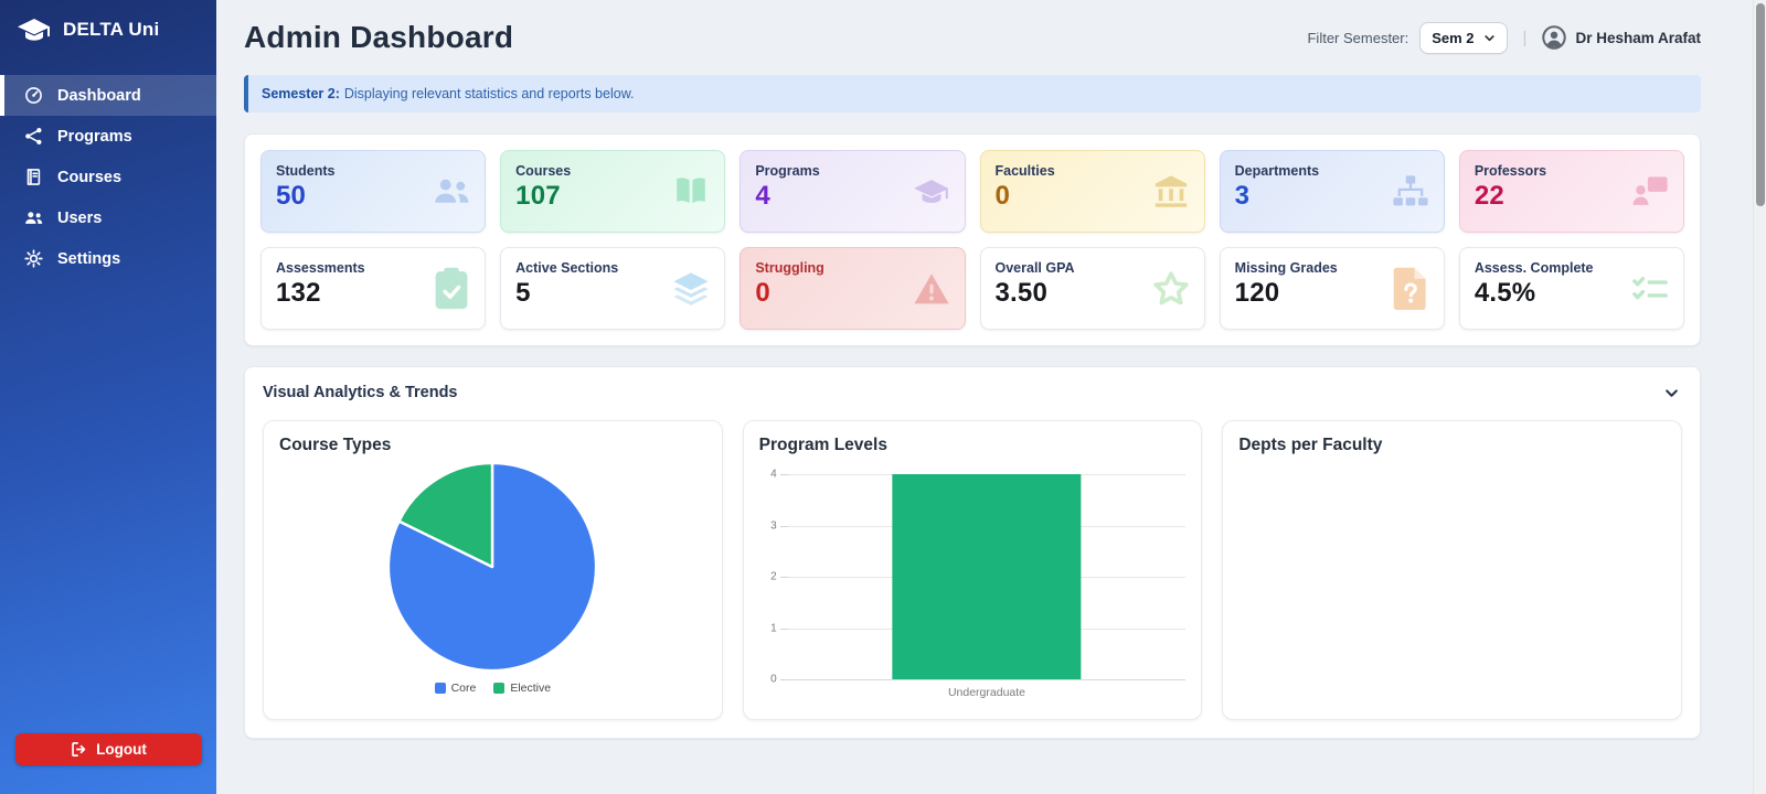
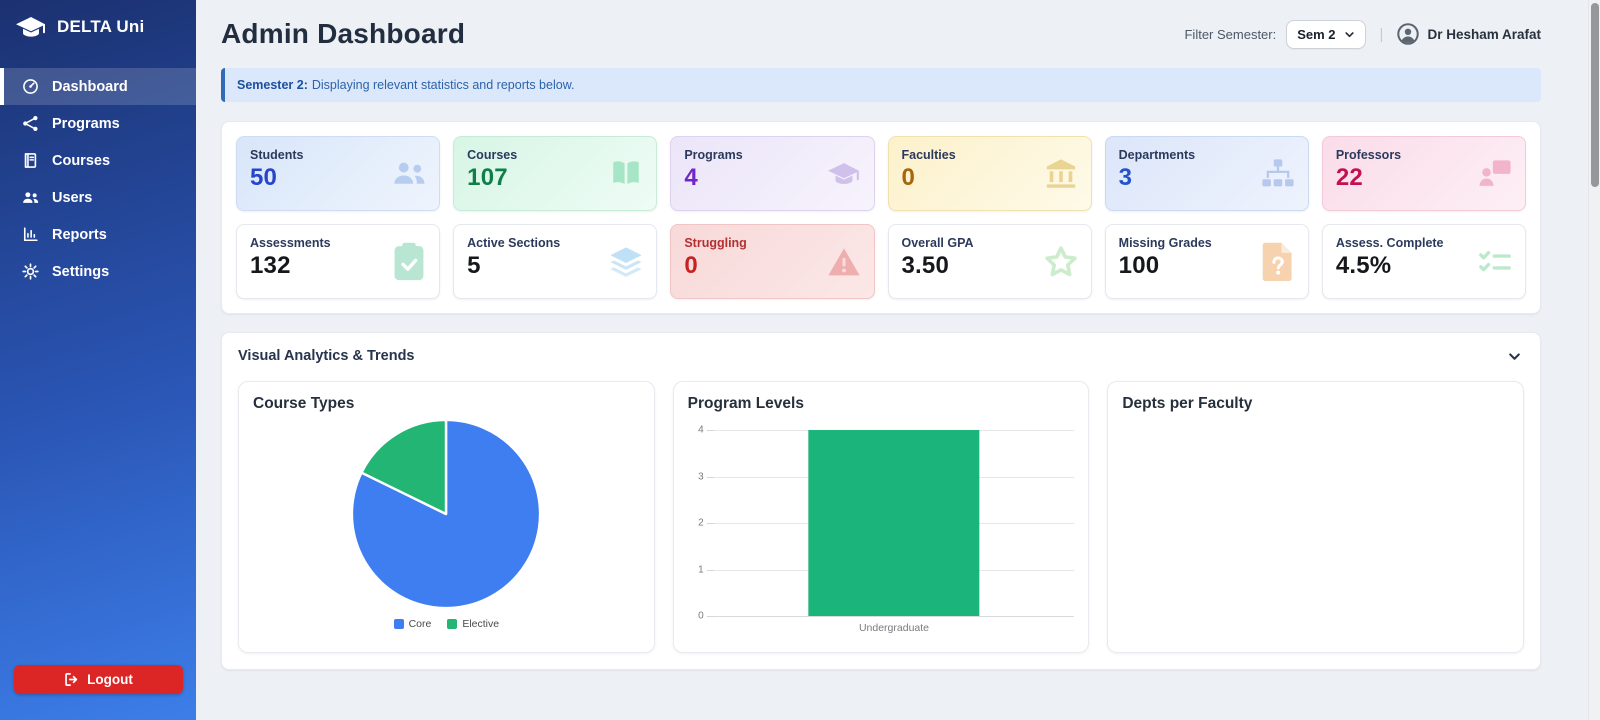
  DELTA Uni
  Dashboard
  Programs
  Courses
  Users
+ Reports
  Settings
  Logout
  Admin Dashboard
  Filter Semester:
  Sem 2
  |
  Dr Hesham Arafat
  Semester 2:
  Displaying relevant statistics and reports below.
  Students
  50
  Courses
  107
  Programs
  4
  Faculties
  0
  Departments
  3
  Professors
  22
  Assessments
  132
  Active Sections
  5
  Struggling
  0
  Overall GPA
  3.50
  Missing Grades
- 120
+ 100
  Assess. Complete
  4.5%
  Visual Analytics & Trends
  Course Types
  Core
  Elective
  Program Levels
  0
  1
  2
  3
  4
  Undergraduate
  Depts per Faculty
